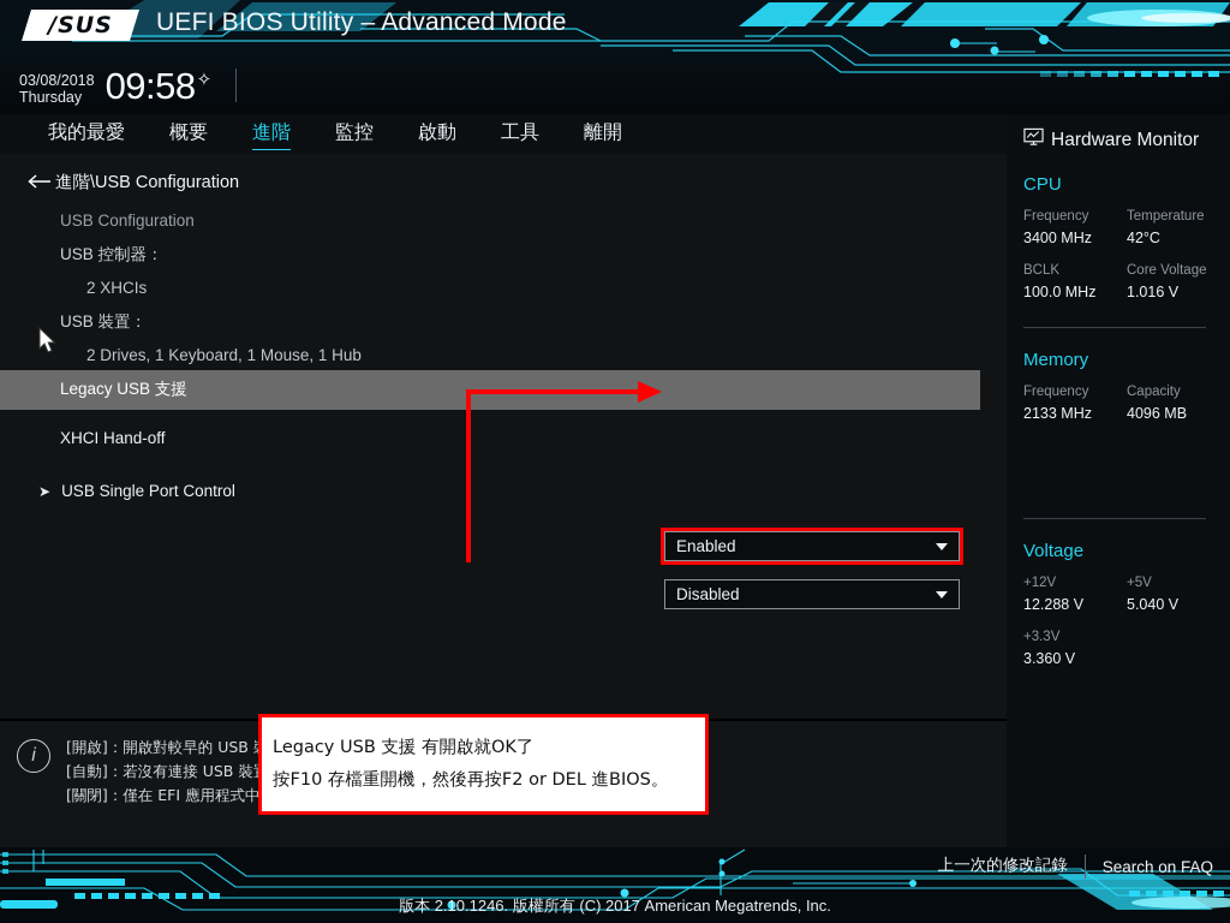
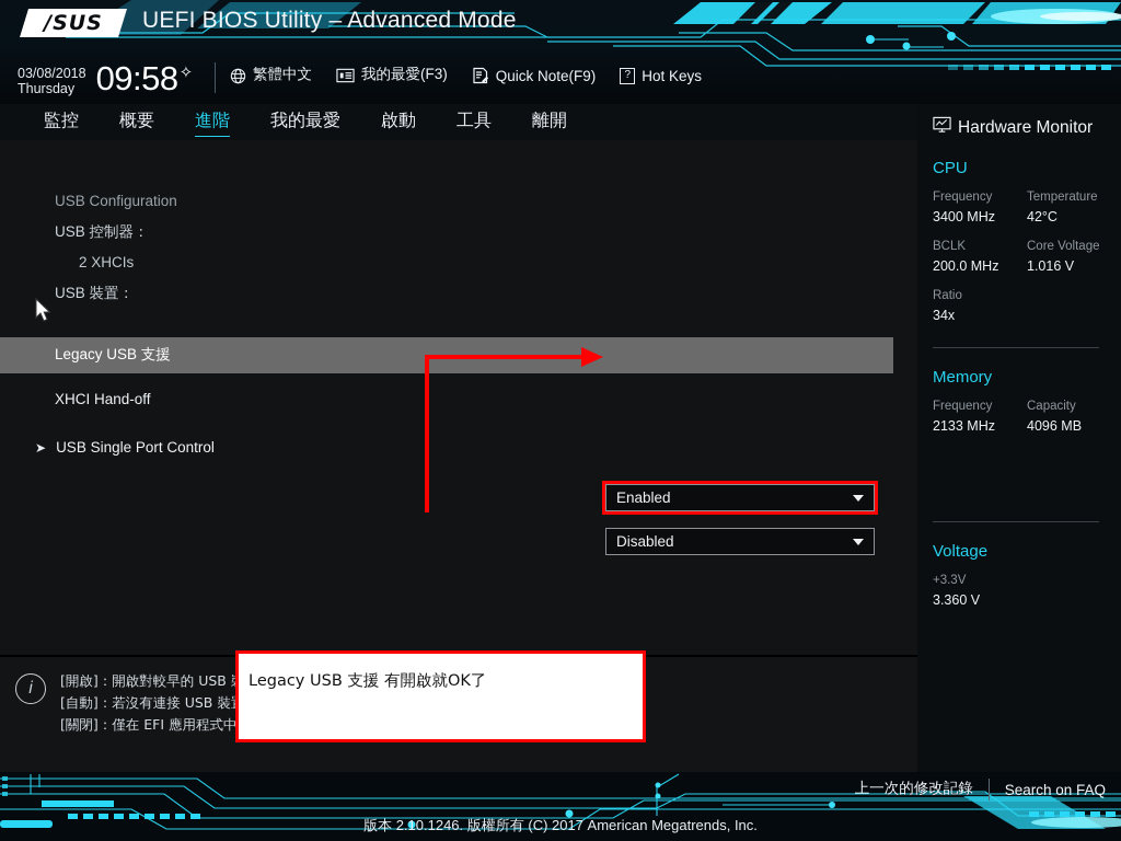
  /SUS
  UEFI BIOS Utility – Advanced Mode
  03/08/2018
  Thursday
  09:58
  ✧
+ 繁體中文
+ 我的最愛(F3)
+ Quick Note(F9)
+ ?
+ Hot Keys
- 我的最愛
+ 監控
  概要
  進階
- 監控
+ 我的最愛
  啟動
  工具
  離開
- 進階\USB Configuration
  USB Configuration
  USB 控制器：
  2 XHCIs
  USB 裝置：
- 2 Drives, 1 Keyboard, 1 Mouse, 1 Hub
  Legacy USB 支援
  Enabled
  XHCI Hand-off
  Disabled
  ➤
  USB Single Port Control
  Legacy USB 支援 有開啟就OK了
- 按F10 存檔重開機，然後再按F2 or DEL 進BIOS。
  i
  [開啟]：開啟對較早的 USB
  Hardware Monitor
  CPU
  Frequency
  3400 MHz
  Temperature
  42°C
  BCLK
- 100.0 MHz
+ 200.0 MHz
  Core Voltage
  1.016 V
+ Ratio
+ 34x
  Memory
  Frequency
  2133 MHz
  Capacity
  4096 MB
  Voltage
- +12V
- 12.288 V
- +5V
- 5.040 V
  +3.3V
  3.360 V
  上一次的修改記錄
  Search on FAQ
  版本 2.10.1246. 版權所有 (C) 2017 American Megatrends, Inc.
